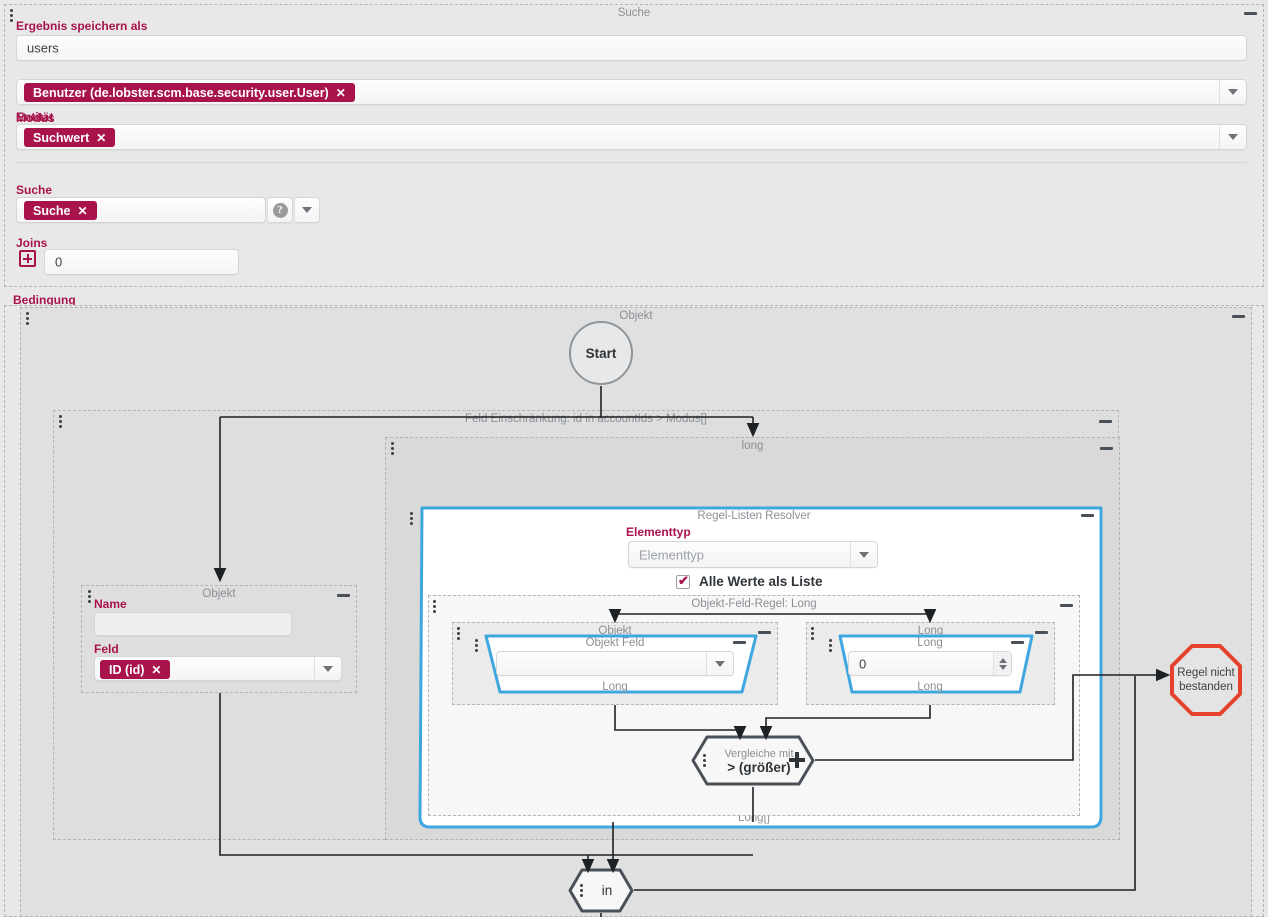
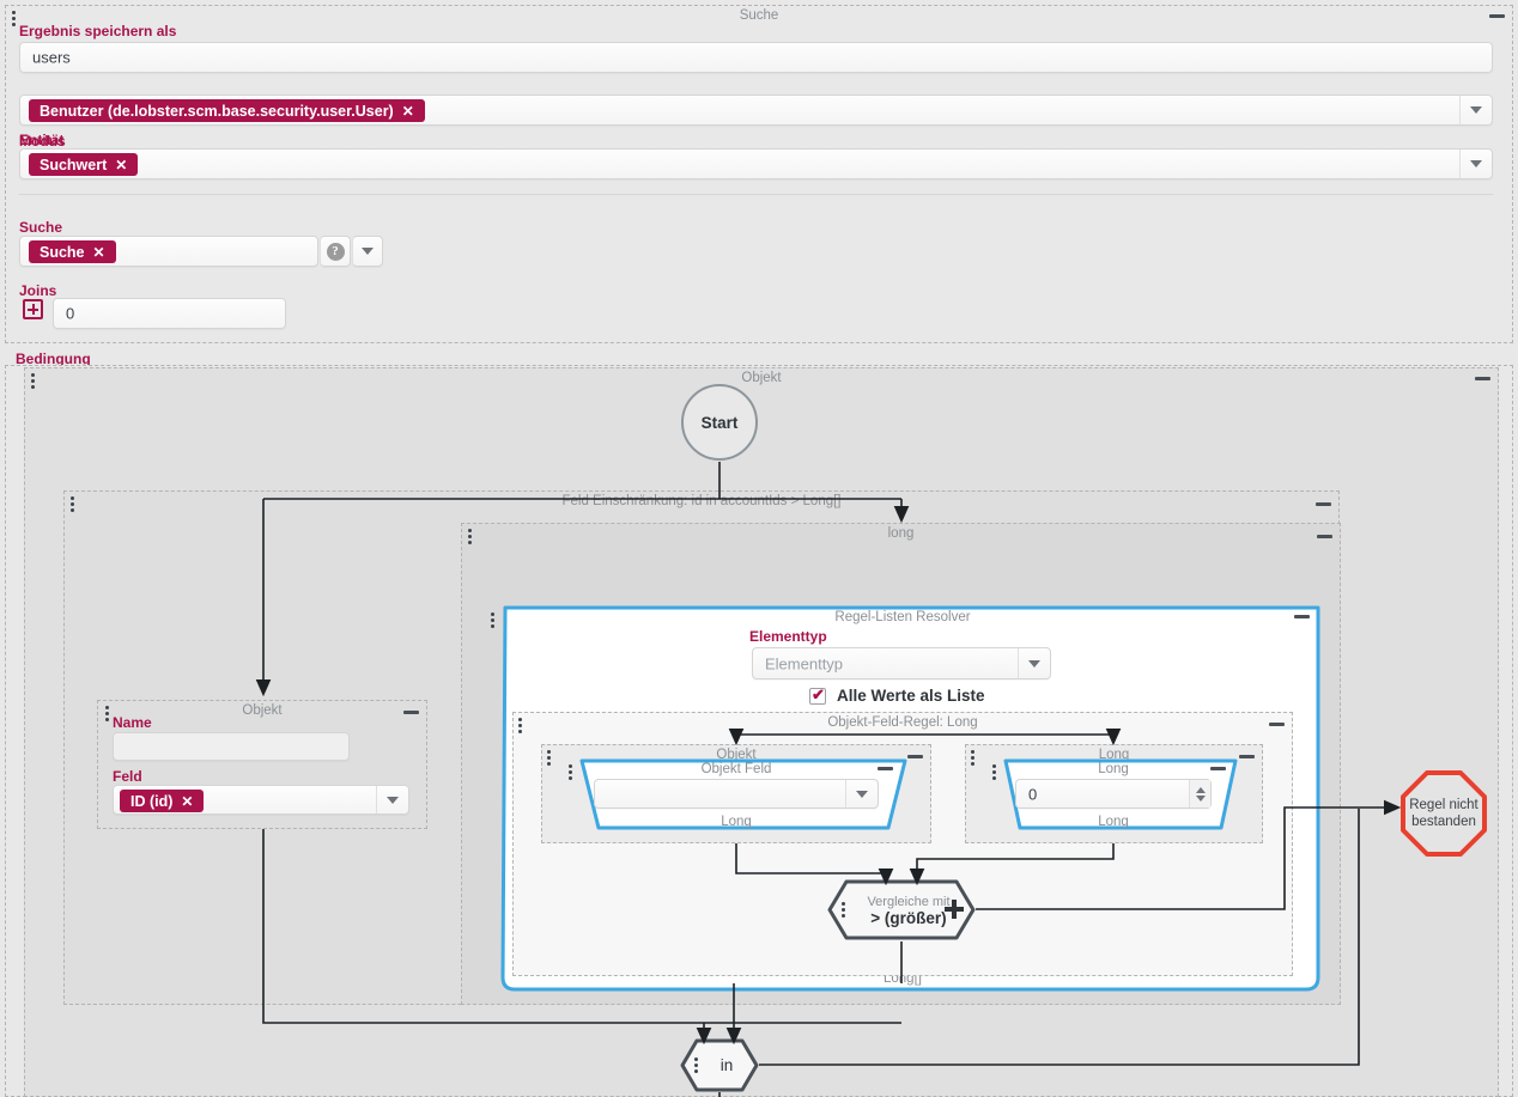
  Suche
  Ergebnis speichern als
  users
  Entität
  Benutzer (de.lobster.scm.base.security.user.User)
  ✕
  Modus
  Suchwert
  ✕
  Suche
  Suche
  ✕
  ?
  Joins
  0
  Bedingung
  Objekt
- Feld Einschränkung: id in accountIds > Modus[]
+ Feld Einschränkung: id in accountIds > Long[]
  long
  Regel-Listen Resolver
  Long[]
  Elementtyp
  Elementtyp
  Alle Werte als Liste
  Objekt-Feld-Regel: Long
  Objekt
  Objekt Feld
  Long
  Long
  Long
  Long
  0
  Objekt
  Name
  Feld
  ID (id)
  ✕
  Start
  Vergleiche mit
  > (größer)
  in
  Regel nicht bestanden
